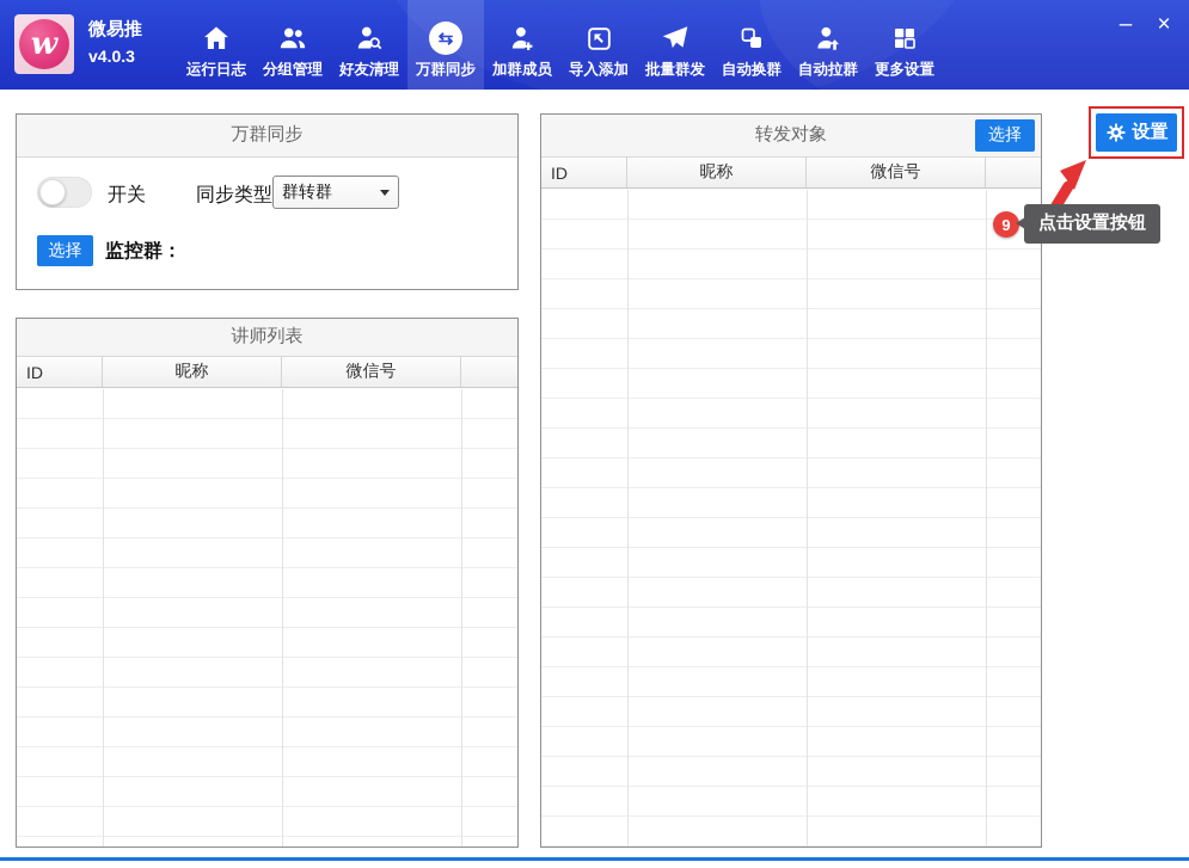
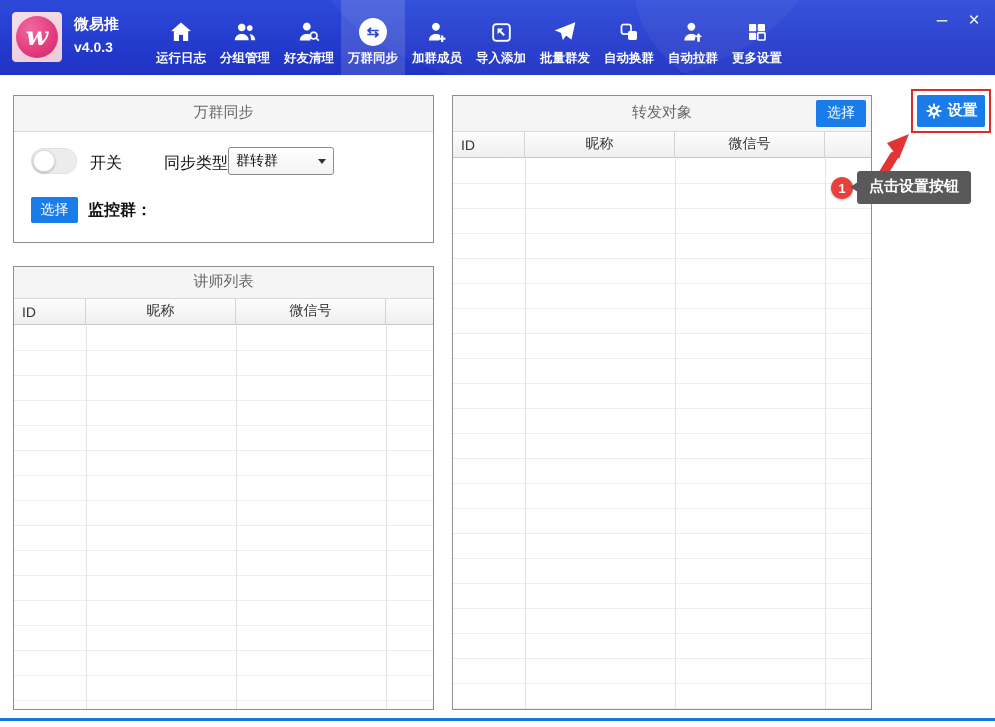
  w
  微易推
  v4.0.3
  运行日志
  分组管理
  好友清理
  ⇆
  万群同步
  加群成员
  导入添加
  批量群发
  自动换群
  自动拉群
  更多设置
  –
  ×
  万群同步
  开关
  同步类型
  群转群
  选择
  监控群：
  讲师列表
  ID
  昵称
  微信号
  转发对象
  选择
  ID
  昵称
  微信号
  设置
- 9
+ 1
  点击设置按钮
